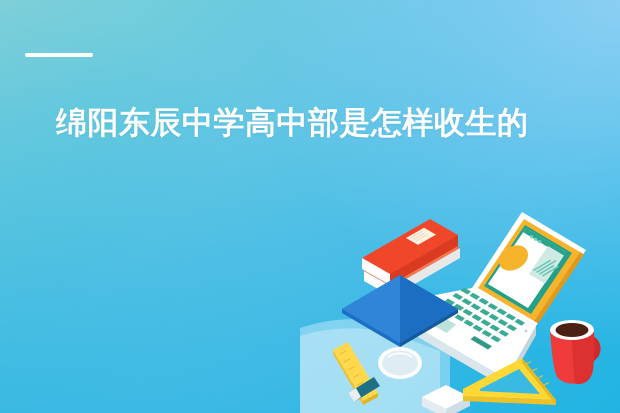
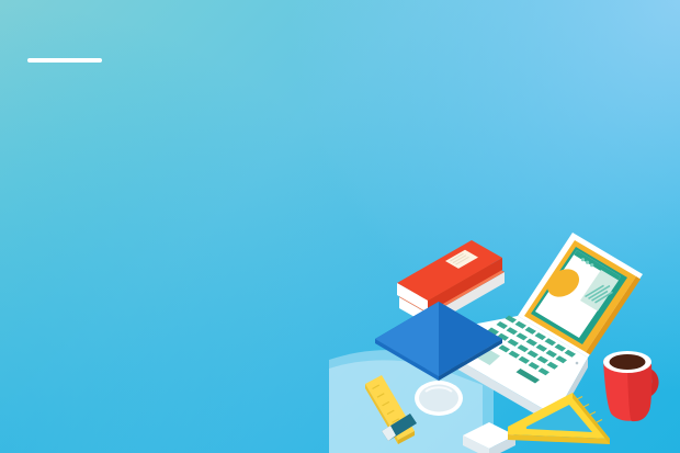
- 绵阳东辰中学高中部是怎样收生的
